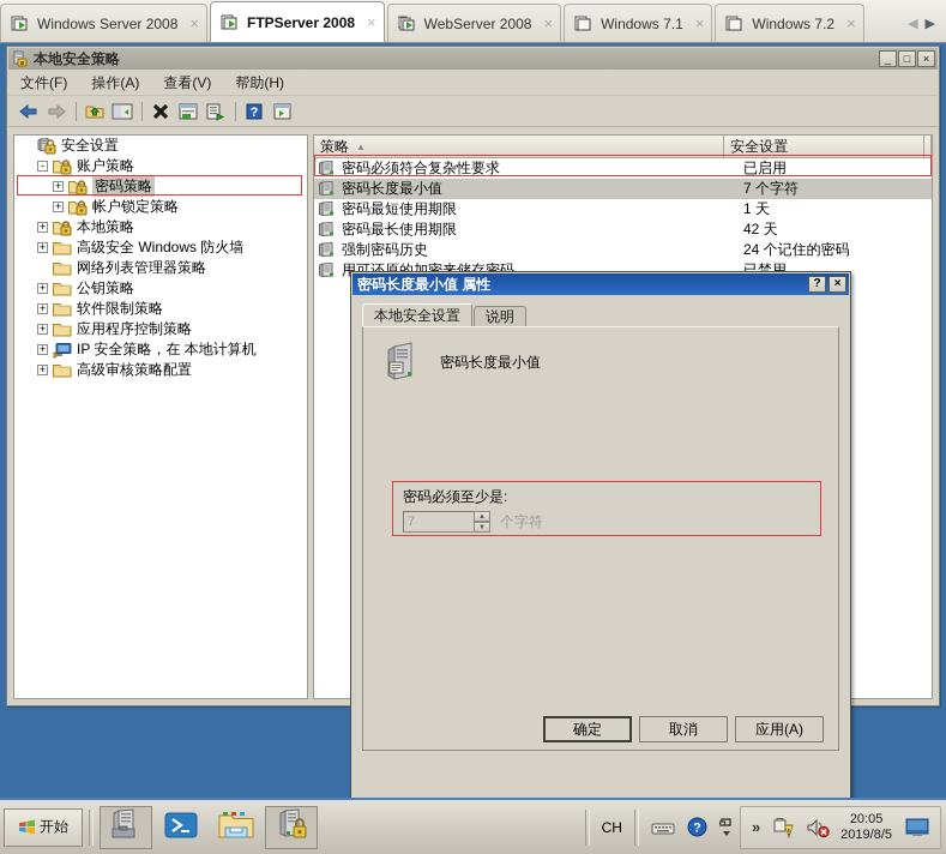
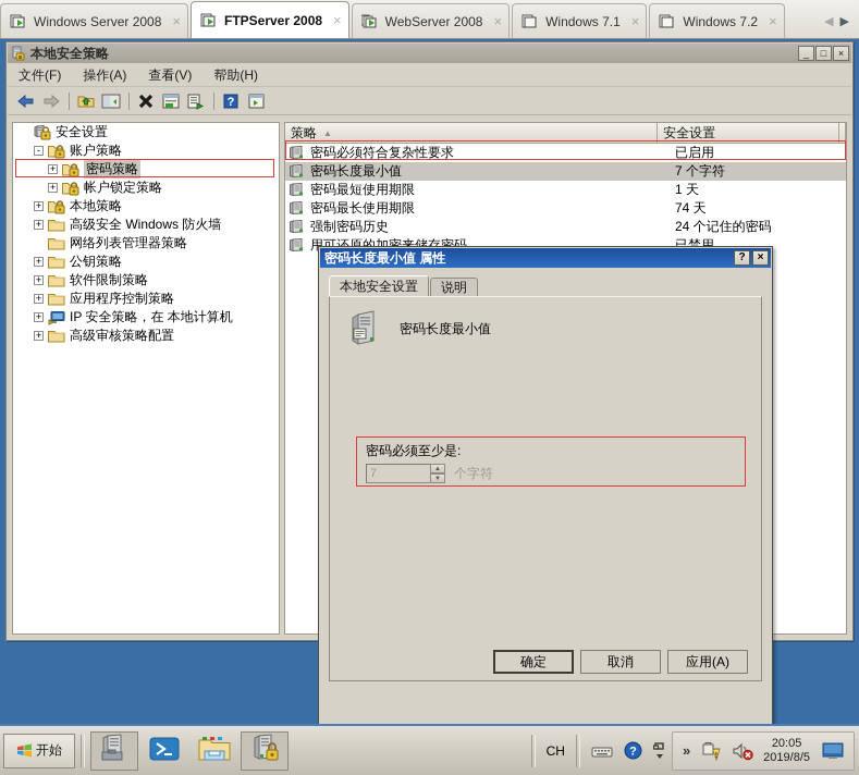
  Windows Server 2008
  ×
  FTPServer 2008
  ×
  WebServer 2008
  ×
  Windows 7.1
  ×
  Windows 7.2
  ×
  ◀
  ▶
  本地安全策略
  _
  □
  ×
  文件(F)
  操作(A)
  查看(V)
  帮助(H)
  ?
  安全设置
  -
  账户策略
  +
  密码策略
  +
  帐户锁定策略
  +
  本地策略
  +
  高级安全 Windows 防火墙
  网络列表管理器策略
  +
  公钥策略
  +
  软件限制策略
  +
  应用程序控制策略
  +
  IP 安全策略，在 本地计算机
  +
  高级审核策略配置
  策略
  ▲
  安全设置
  密码必须符合复杂性要求
  已启用
  密码长度最小值
  7 个字符
  密码最短使用期限
  1 天
  密码最长使用期限
- 42 天
+ 74 天
  强制密码历史
  24 个记住的密码
  用可还原的加密来储存密码
  已禁用
  密码长度最小值 属性
  ?
  ×
  本地安全设置
  说明
  密码长度最小值
  密码必须至少是:
  7
  个字符
  确定
  取消
  应用(A)
  开始
  CH
  ?
  »
  20:05
  2019/8/5
